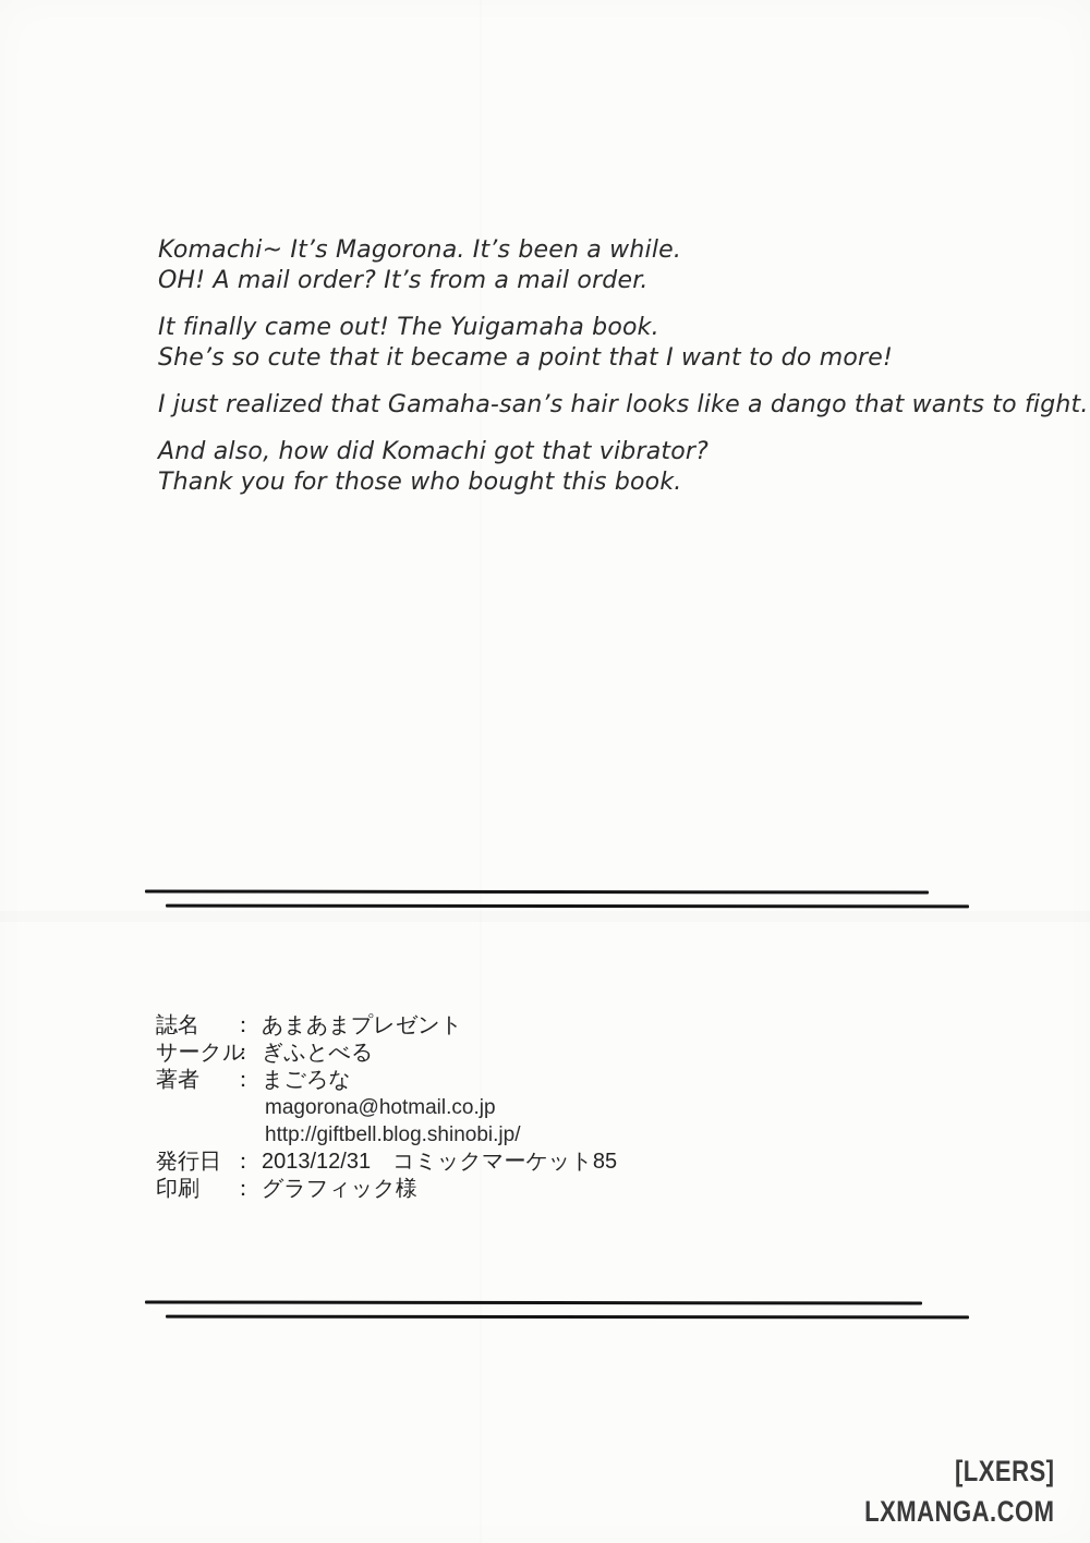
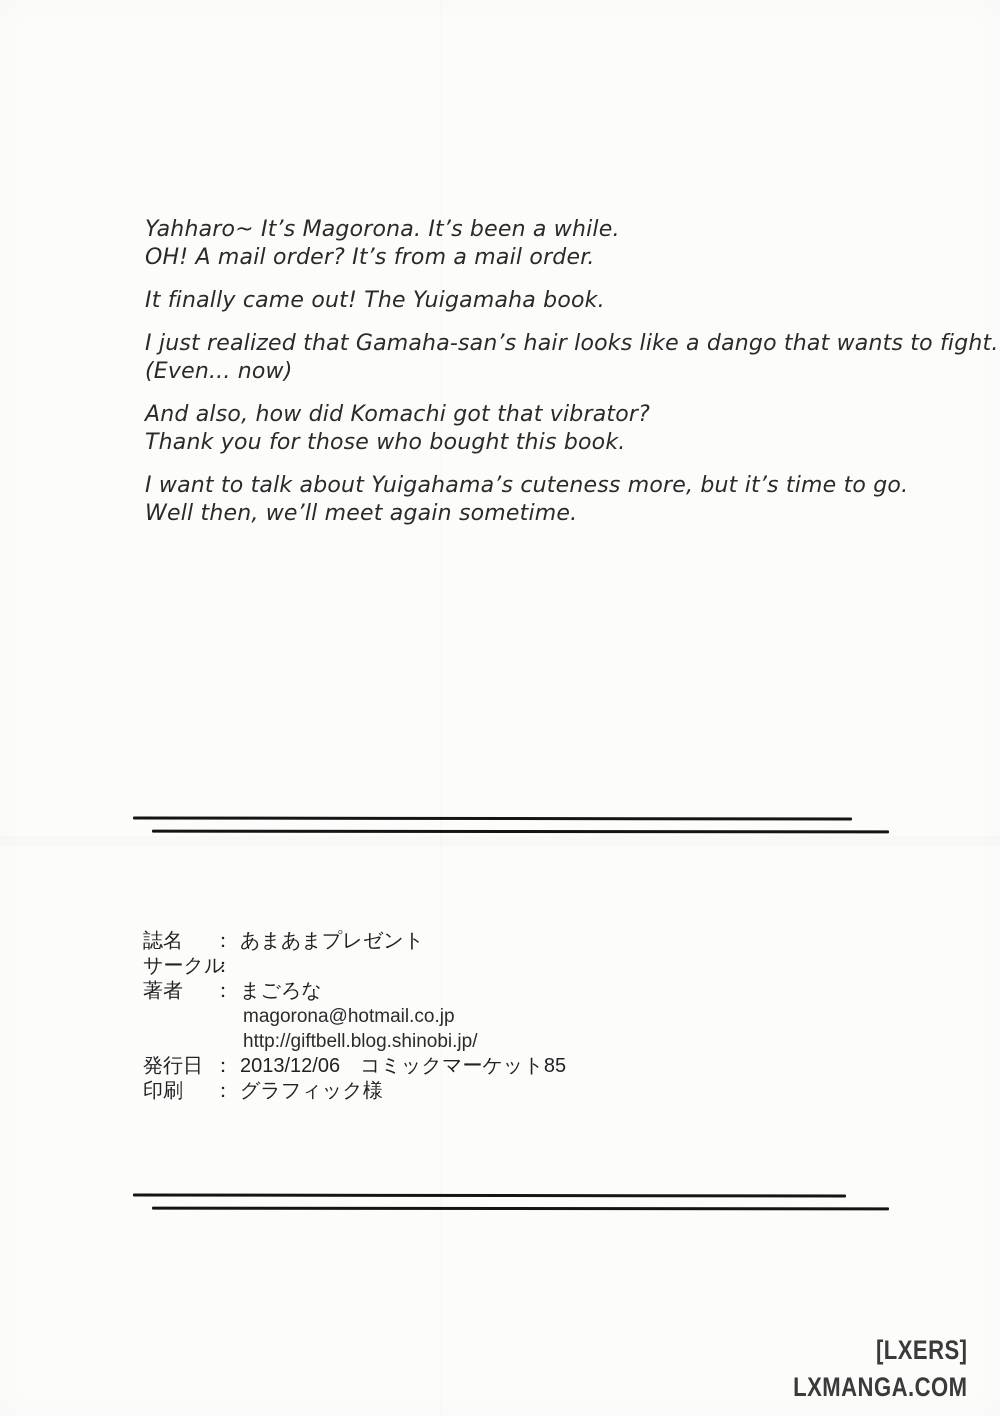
- Komachi~ It’s Magorona. It’s been a while.
+ Yahharo~ It’s Magorona. It’s been a while.
  OH! A mail order? It’s from a mail order.
  It finally came out! The Yuigamaha book.
- She’s so cute that it became a point that I want to do more!
  I just realized that Gamaha-san’s hair looks like a dango that wants to fight.
+ (Even... now)
  And also, how did Komachi got that vibrator?
  Thank you for those who bought this book.
+ I want to talk about Yuigahama’s cuteness more, but it’s time to go.
+ Well then, we’ll meet again sometime.
  誌名
  ：
  あまあまプレゼント
  サーク
  ：
- ぎふとべる
  著者
  ：
  まごろな
  magorona@hotmail.co.jp
  http://giftbell.blog.shinobi.jp/
  発行日
  ：
- 2013/12/31 コミックマーケット85
+ 2013/12/06 コミックマーケット85
  印刷
  ：
  グラフィック様
  [LXERS]
  LXMANGA.COM
